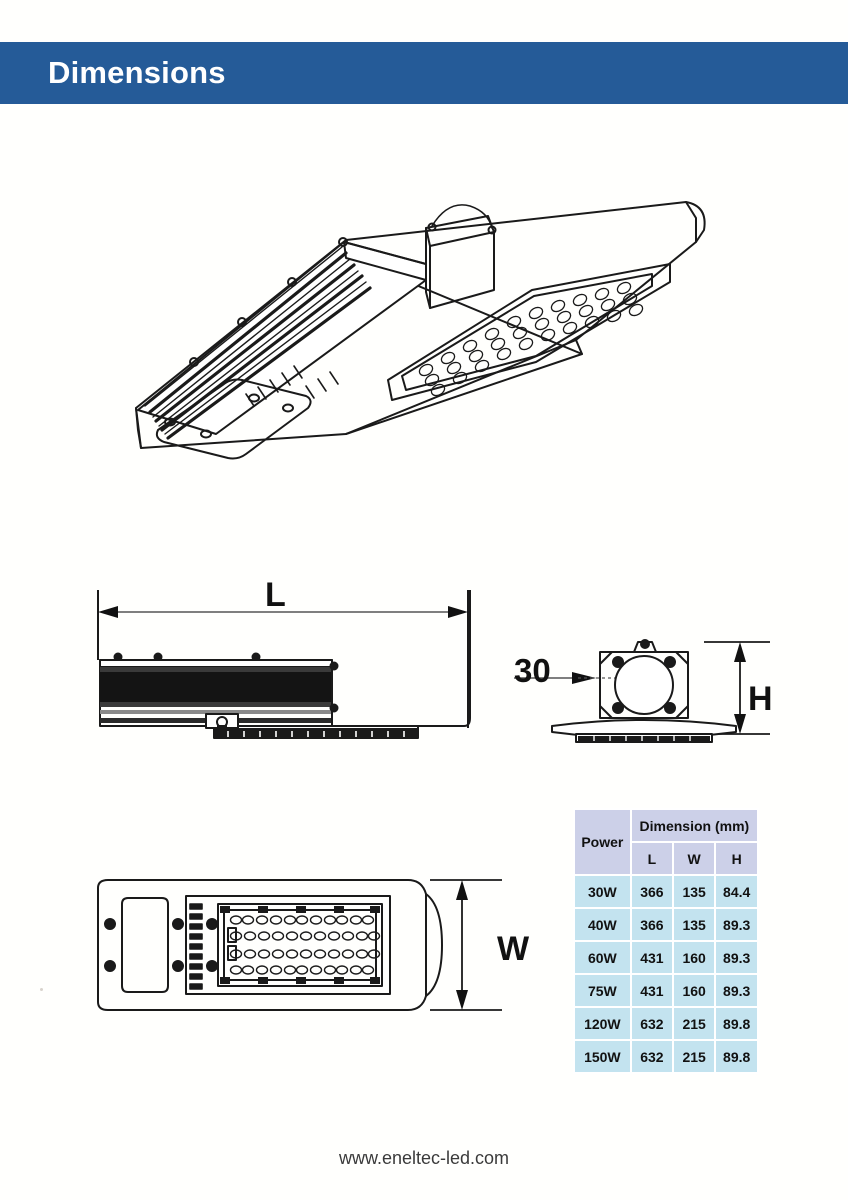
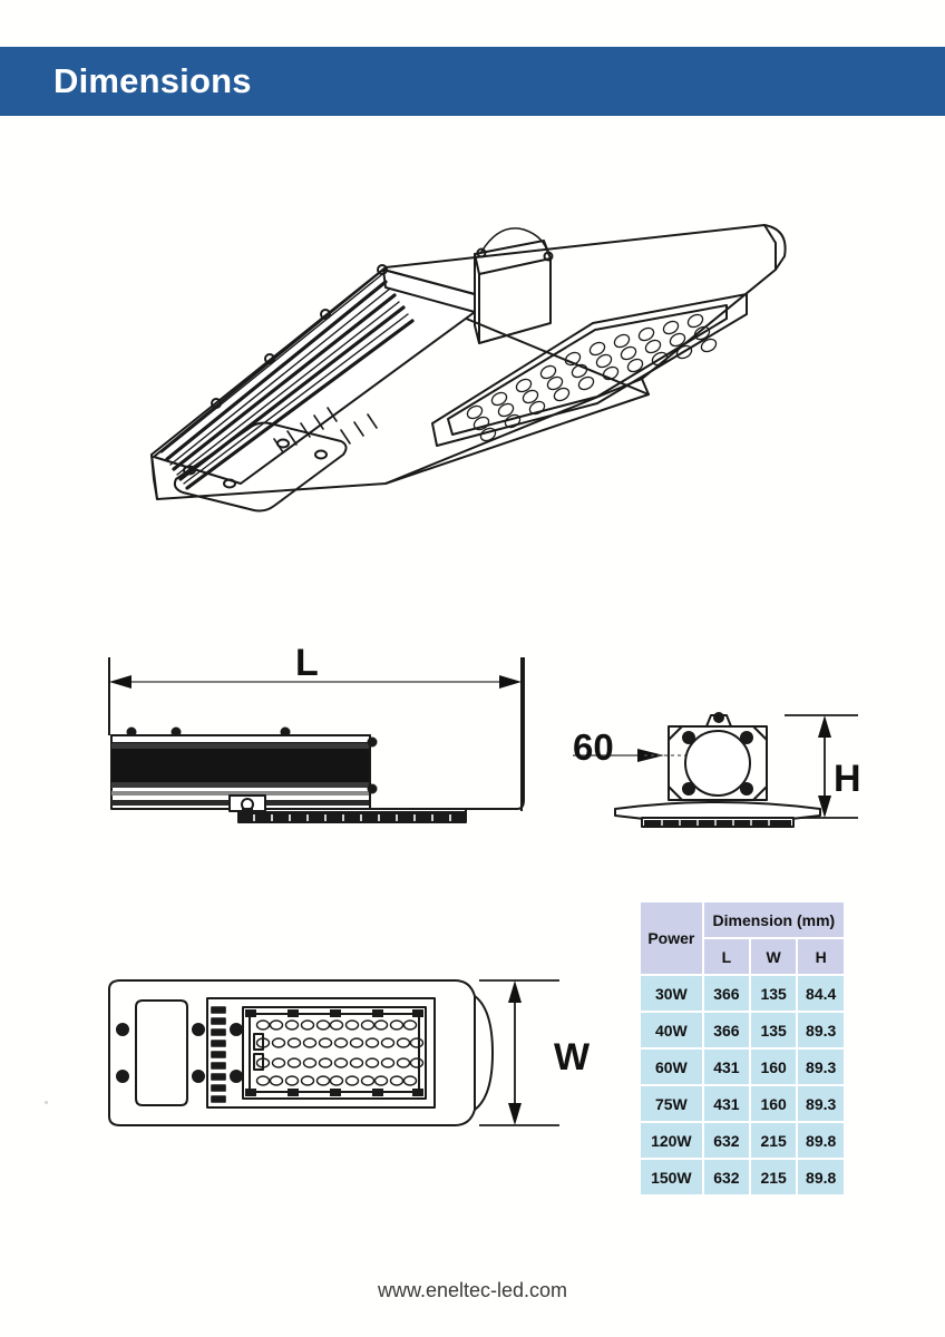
  Dimensions
  L
  H
  W
- 30
+ 60
  Power	Dimension (mm)
  L	W	H
  30W	366	135	84.4
  40W	366	135	89.3
  60W	431	160	89.3
  75W	431	160	89.3
  120W	632	215	89.8
  150W	632	215	89.8
  www.eneltec-led.com
